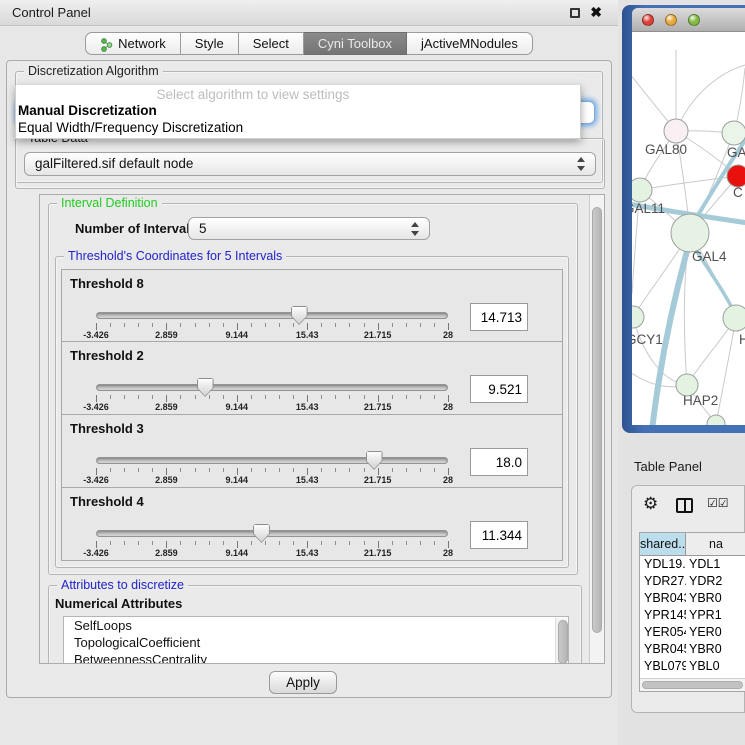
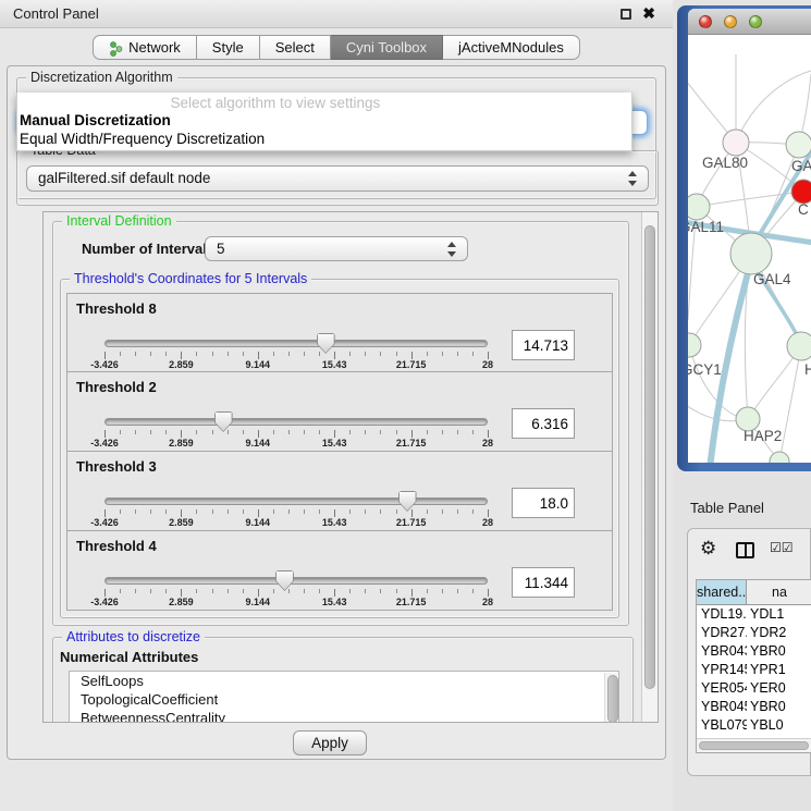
  Control Panel
  ✖
  Network
  Style
  Select
  Cyni Toolbox
  jActiveMNodules
  Discretization Algorithm
  Select algorithm to view settings
  Manual Discretization
  Equal Width/Frequency Discretization
  galFiltered.sif default node
  Interval Definition
  Number of Interva
  5
  Threshold's Coordinates for 5 Intervals
  Threshold 8
  -3.426
  2.859
  9.144
  15.43
  21.715
  28
  14.713
  Threshold 2
  -3.426
  2.859
  9.144
  15.43
  21.715
  28
- 9.521
+ 6.316
  Threshold 3
  -3.426
  2.859
  9.144
  15.43
  21.715
  28
  18.0
  Threshold 4
  -3.426
  2.859
  9.144
  15.43
  21.715
  28
  11.344
  Attributes to discretize
  Numerical Attributes
  SelfLoops
  TopologicalCoefficient
  BetweennessCentrality
  Apply
  GAL80
  GA
  C
  AL11
  GAL4
  GCY1
  H
  HAP2
  Table Panel
  ⚙
  ☑☑
  shared..
  na
  YDL19.
  YDL1
  YDR2
  YBR04
  YBR0
  YPR14
  YPR1
  YER05
  YER0
  YBR04
  YBR0
  YBL079
  YBL0
